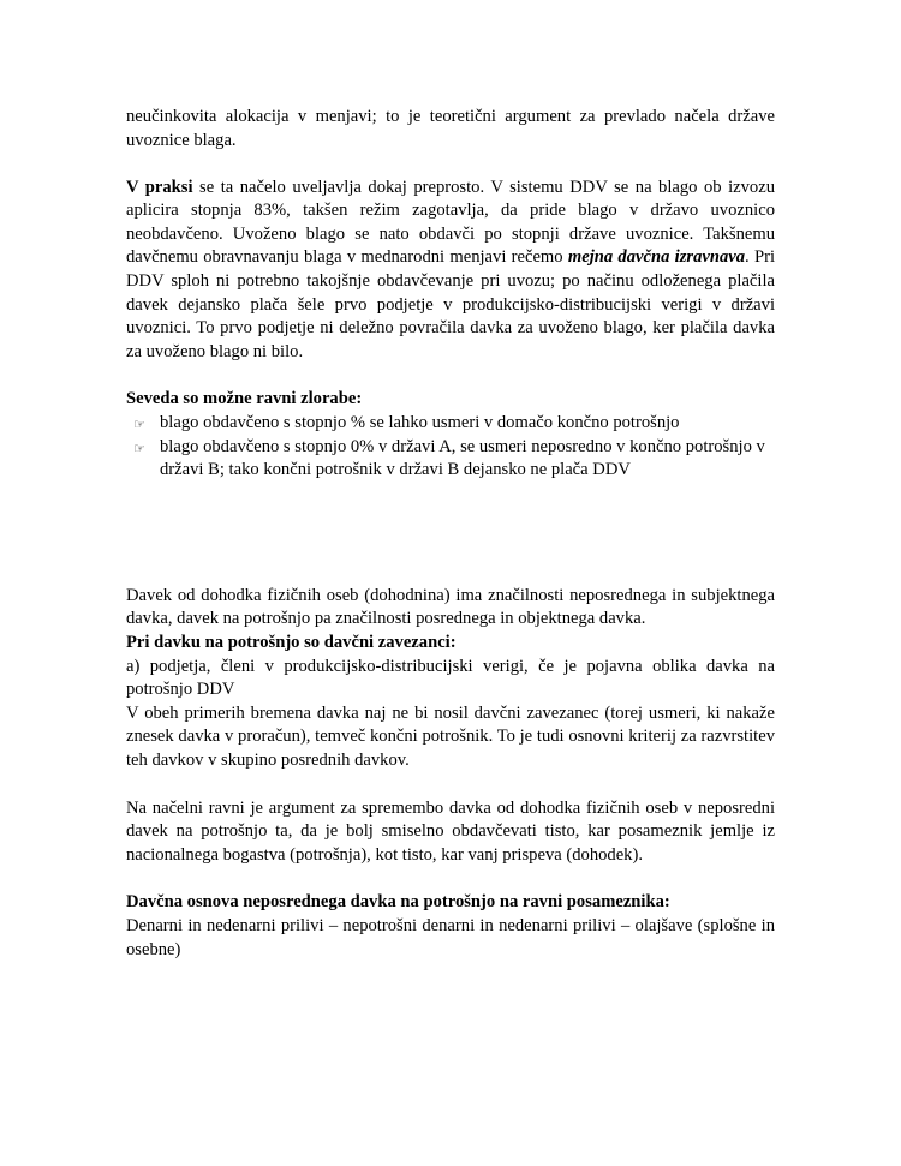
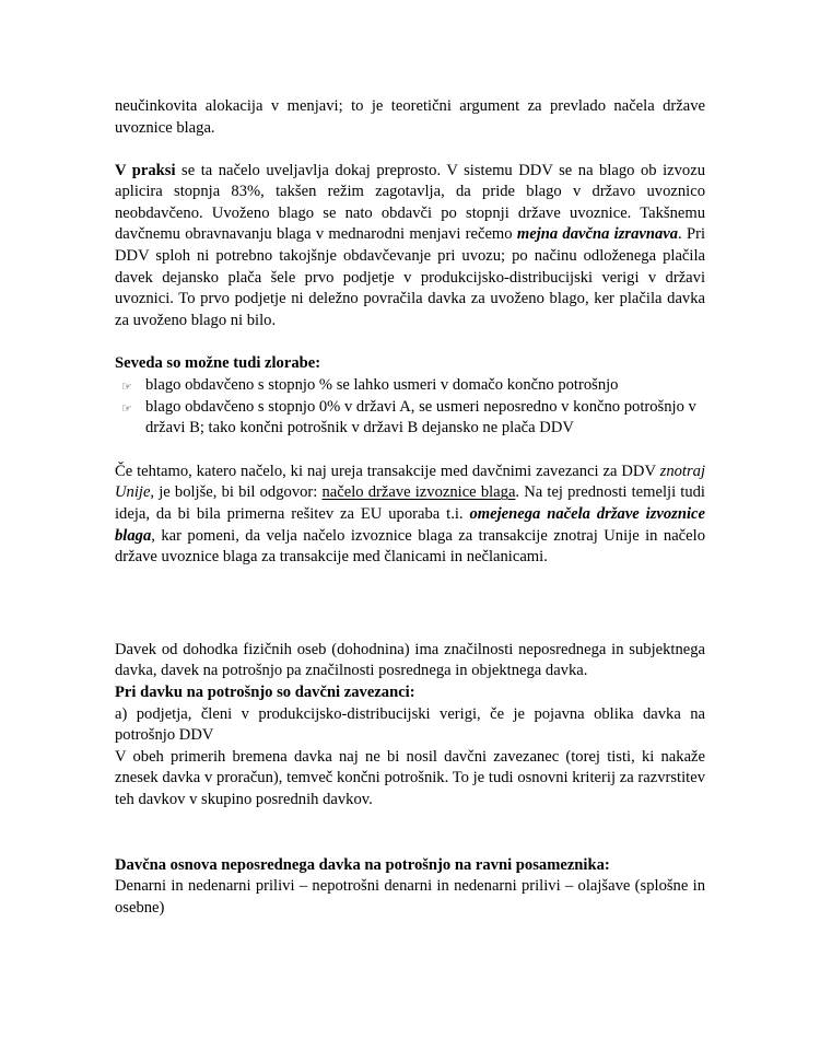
  neučinkovita alokacija v menjavi; to je teoretični argument za prevlado načela države uvoznice blaga.
  V praksi se ta načelo uveljavlja dokaj preprosto. V sistemu DDV se na blago ob izvozu aplicira stopnja 83%, takšen režim zagotavlja, da pride blago v državo uvoznico neobdavčeno. Uvoženo blago se nato obdavči po stopnji države uvoznice. Takšnemu davčnemu obravnavanju blaga v mednarodni menjavi rečemo mejna davčna izravnava. Pri DDV sploh ni potrebno takojšnje obdavčevanje pri uvozu; po načinu odloženega plačila davek dejansko plača šele prvo podjetje v produkcijsko-distribucijski verigi v državi uvoznici. To prvo podjetje ni deležno povračila davka za uvoženo blago, ker plačila davka za uvoženo blago ni bilo.
- Seveda so možne ravni zlorabe:
+ Seveda so možne tudi zlorabe:
  ☞
  blago obdavčeno s stopnjo % se lahko usmeri v domačo končno potrošnjo
  ☞
  blago obdavčeno s stopnjo 0% v državi A, se usmeri neposredno v končno potrošnjo v državi B; tako končni potrošnik v državi B dejansko ne plača DDV
+ Če tehtamo, katero načelo, ki naj ureja transakcije med davčnimi zavezanci za DDV znotraj Unije, je boljše, bi bil odgovor: načelo države izvoznice blaga. Na tej prednosti temelji tudi ideja, da bi bila primerna rešitev za EU uporaba t.i. omejenega načela države izvoznice blaga, kar pomeni, da velja načelo izvoznice blaga za transakcije znotraj Unije in načelo države uvoznice blaga za transakcije med članicami in nečlanicami.
  Davek od dohodka fizičnih oseb (dohodnina) ima značilnosti neposrednega in subjektnega davka, davek na potrošnjo pa značilnosti posrednega in objektnega davka.
  Pri davku na potrošnjo so davčni zavezanci:
  a) podjetja, členi v produkcijsko-distribucijski verigi, če je pojavna oblika davka na potrošnjo DDV
- V obeh primerih bremena davka naj ne bi nosil davčni zavezanec (torej usmeri, ki nakaže znesek davka v proračun), temveč končni potrošnik. To je tudi osnovni kriterij za razvrstitev teh davkov v skupino posrednih davkov.
+ V obeh primerih bremena davka naj ne bi nosil davčni zavezanec (torej tisti, ki nakaže znesek davka v proračun), temveč končni potrošnik. To je tudi osnovni kriterij za razvrstitev teh davkov v skupino posrednih davkov.
- Na načelni ravni je argument za spremembo davka od dohodka fizičnih oseb v neposredni davek na potrošnjo ta, da je bolj smiselno obdavčevati tisto, kar posameznik jemlje iz nacionalnega bogastva (potrošnja), kot tisto, kar vanj prispeva (dohodek).
  Davčna osnova neposrednega davka na potrošnjo na ravni posameznika:
  Denarni in nedenarni prilivi – nepotrošni denarni in nedenarni prilivi – olajšave (splošne in osebne)
